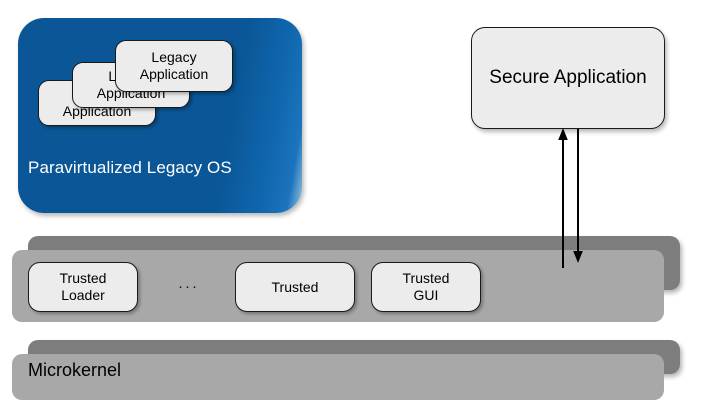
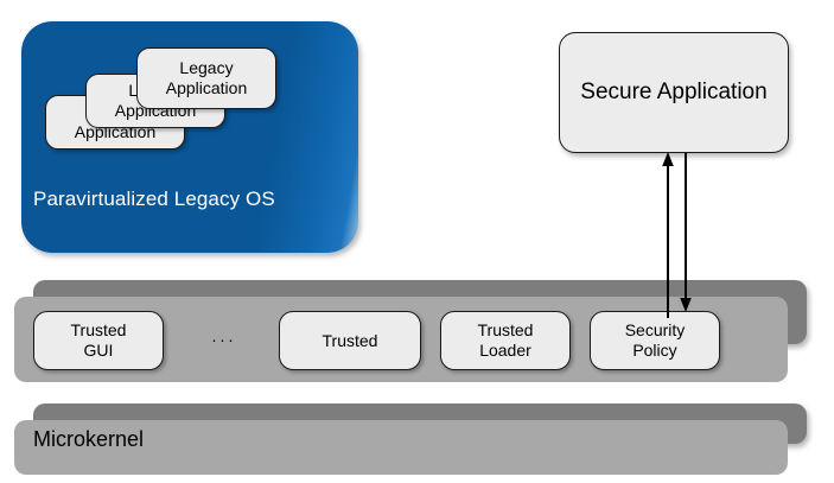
  Application
  Application
  Legacy
  Application
  Paravirtualized Legacy OS
  Secure Application
  Trusted
- Loader
+ GUI
  ···
  Trusted
  Trusted
- GUI
+ Loader
+ Security
+ Policy
  Microkernel
